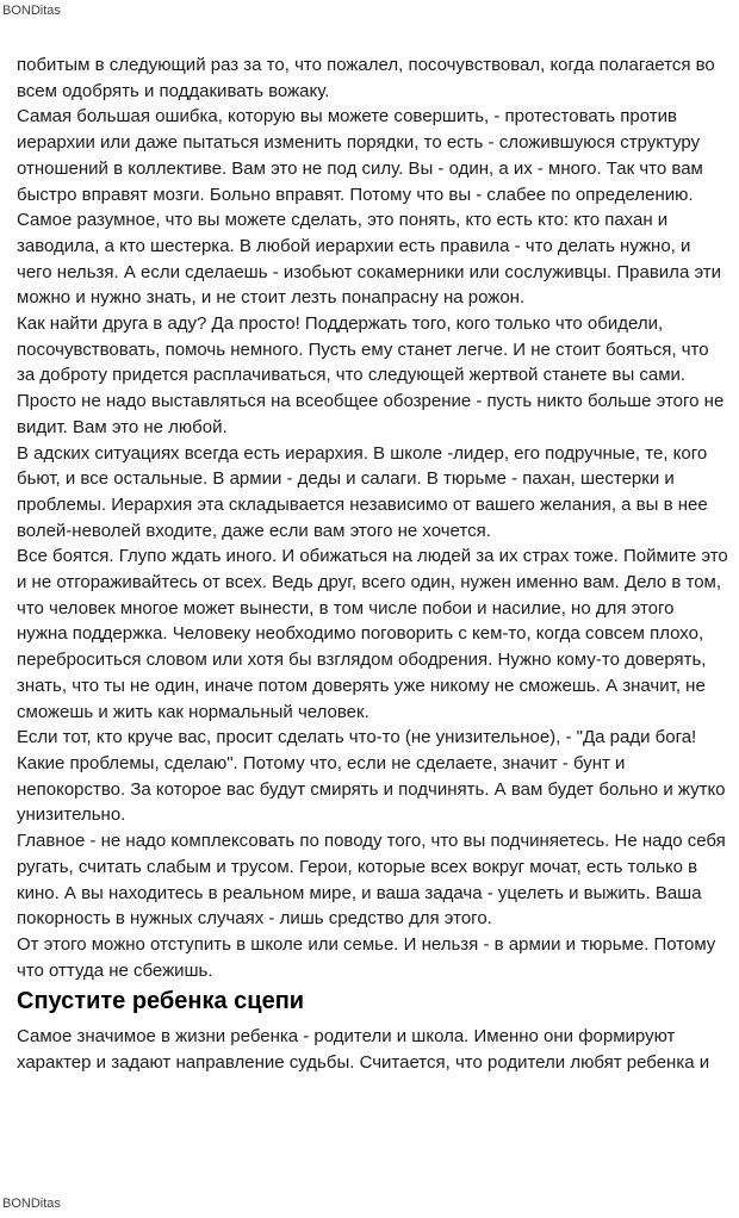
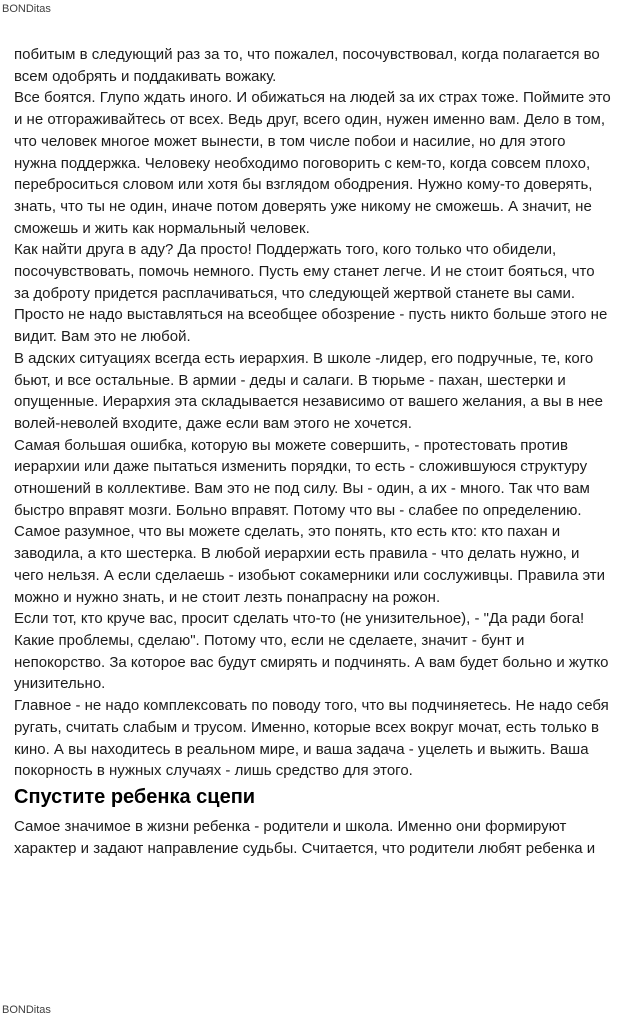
  BONDitas
  побитым в следующий раз за то, что пожалел, посочувствовал, когда полагается во всем одобрять и поддакивать вожаку.
- Самая большая ошибка, которую вы можете совершить, - протестовать против иерархии или даже пытаться изменить порядки, то есть - сложившуюся структуру отношений в коллективе. Вам это не под силу. Вы - один, а их - много. Так что вам быстро вправят мозги. Больно вправят. Потому что вы - слабее по определению. Самое разумное, что вы можете сделать, это понять, кто есть кто: кто пахан и заводила, а кто шестерка. В любой иерархии есть правила - что делать нужно, и чего нельзя. А если сделаешь - изобьют сокамерники или сослуживцы. Правила эти можно и нужно знать, и не стоит лезть понапрасну на рожон.
+ Все боятся. Глупо ждать иного. И обижаться на людей за их страх тоже. Поймите это и не отгораживайтесь от всех. Ведь друг, всего один, нужен именно вам. Дело в том, что человек многое может вынести, в том числе побои и насилие, но для этого нужна поддержка. Человеку необходимо поговорить с кем-то, когда совсем плохо, переброситься словом или хотя бы взглядом ободрения. Нужно кому-то доверять, знать, что ты не один, иначе потом доверять уже никому не сможешь. А значит, не сможешь и жить как нормальный человек.
  Как найти друга в аду? Да просто! Поддержать того, кого только что обидели, посочувствовать, помочь немного. Пусть ему станет легче. И не стоит бояться, что за доброту придется расплачиваться, что следующей жертвой станете вы сами. Просто не надо выставляться на всеобщее обозрение - пусть никто больше этого не видит. Вам это не любой.
- В адских ситуациях всегда есть иерархия. В школе -лидер, его подручные, те, кого бьют, и все остальные. В армии - деды и салаги. В тюрьме - пахан, шестерки и проблемы. Иерархия эта складывается независимо от вашего желания, а вы в нее волей-неволей входите, даже если вам этого не хочется.
+ В адских ситуациях всегда есть иерархия. В школе -лидер, его подручные, те, кого бьют, и все остальные. В армии - деды и салаги. В тюрьме - пахан, шестерки и опущенные. Иерархия эта складывается независимо от вашего желания, а вы в нее волей-неволей входите, даже если вам этого не хочется.
- Все боятся. Глупо ждать иного. И обижаться на людей за их страх тоже. Поймите это и не отгораживайтесь от всех. Ведь друг, всего один, нужен именно вам. Дело в том, что человек многое может вынести, в том числе побои и насилие, но для этого нужна поддержка. Человеку необходимо поговорить с кем-то, когда совсем плохо, переброситься словом или хотя бы взглядом ободрения. Нужно кому-то доверять, знать, что ты не один, иначе потом доверять уже никому не сможешь. А значит, не сможешь и жить как нормальный человек.
+ Самая большая ошибка, которую вы можете совершить, - протестовать против иерархии или даже пытаться изменить порядки, то есть - сложившуюся структуру отношений в коллективе. Вам это не под силу. Вы - один, а их - много. Так что вам быстро вправят мозги. Больно вправят. Потому что вы - слабее по определению. Самое разумное, что вы можете сделать, это понять, кто есть кто: кто пахан и заводила, а кто шестерка. В любой иерархии есть правила - что делать нужно, и чего нельзя. А если сделаешь - изобьют сокамерники или сослуживцы. Правила эти можно и нужно знать, и не стоит лезть понапрасну на рожон.
  Если тот, кто круче вас, просит сделать что-то (не унизительное), - "Да ради бога! Какие проблемы, сделаю". Потому что, если не сделаете, значит - бунт и непокорство. За которое вас будут смирять и подчинять. А вам будет больно и жутко унизительно.
- Главное - не надо комплексовать по поводу того, что вы подчиняетесь. Не надо себя ругать, считать слабым и трусом. Герои, которые всех вокруг мочат, есть только в кино. А вы находитесь в реальном мире, и ваша задача - уцелеть и выжить. Ваша покорность в нужных случаях - лишь средство для этого.
+ Главное - не надо комплексовать по поводу того, что вы подчиняетесь. Не надо себя ругать, считать слабым и трусом. Именно, которые всех вокруг мочат, есть только в кино. А вы находитесь в реальном мире, и ваша задача - уцелеть и выжить. Ваша покорность в нужных случаях - лишь средство для этого.
- От этого можно отступить в школе или семье. И нельзя - в армии и тюрьме. Потому что оттуда не сбежишь.
  Спустите ребенка сцепи
  Самое значимое в жизни ребенка - родители и школа. Именно они формируют характер и задают направление судьбы. Считается, что родители любят ребенка и
  BONDitas
